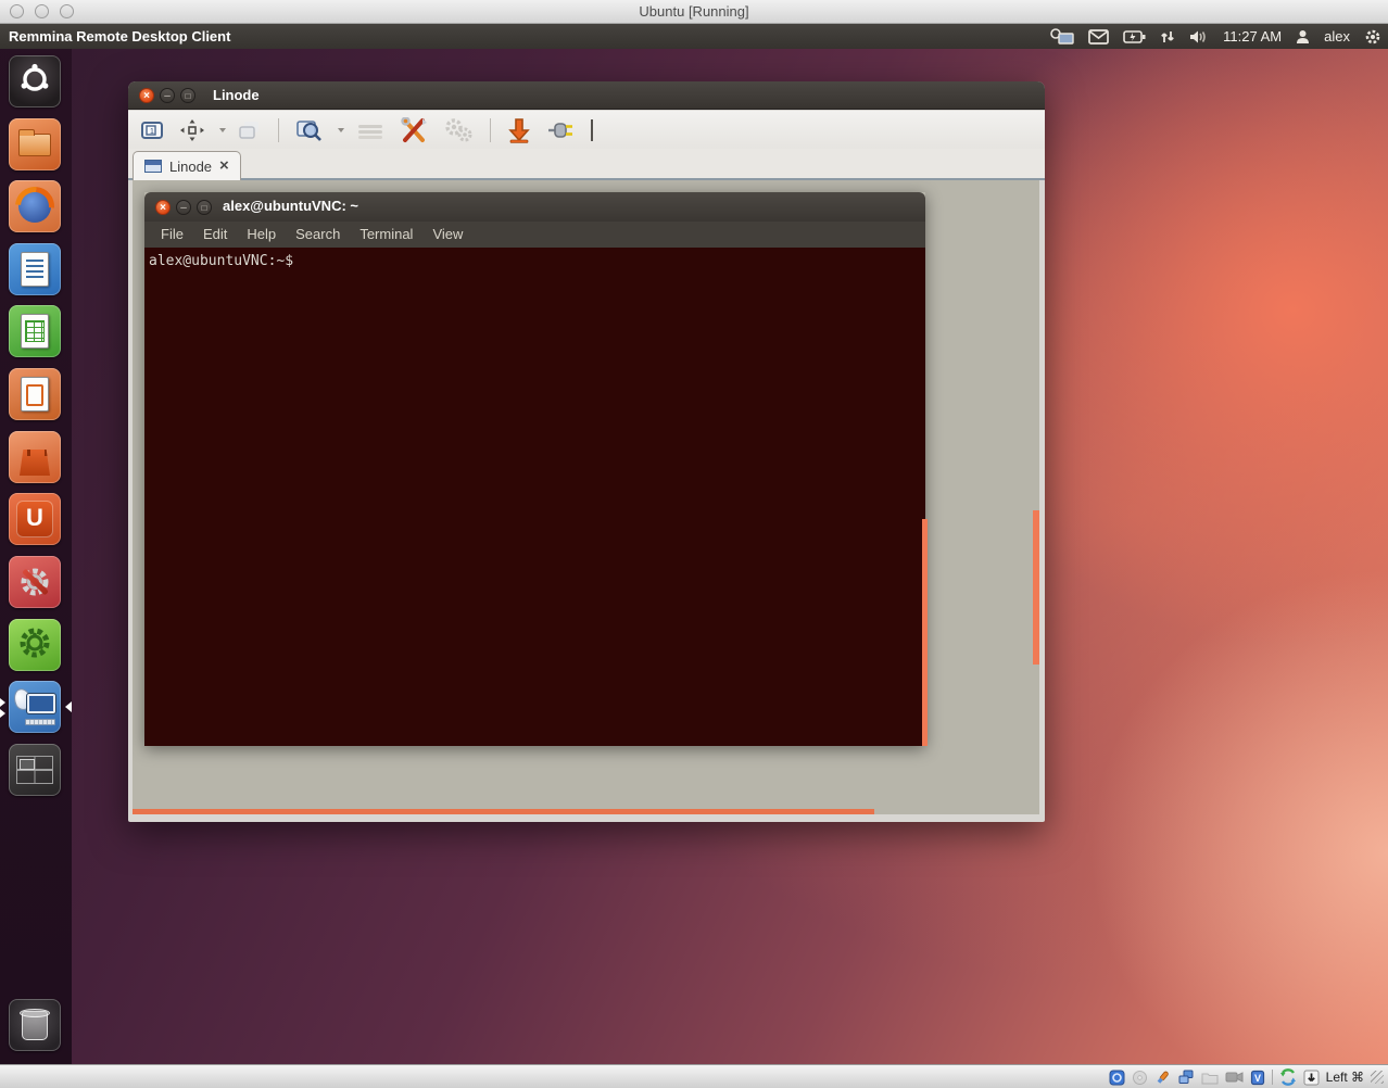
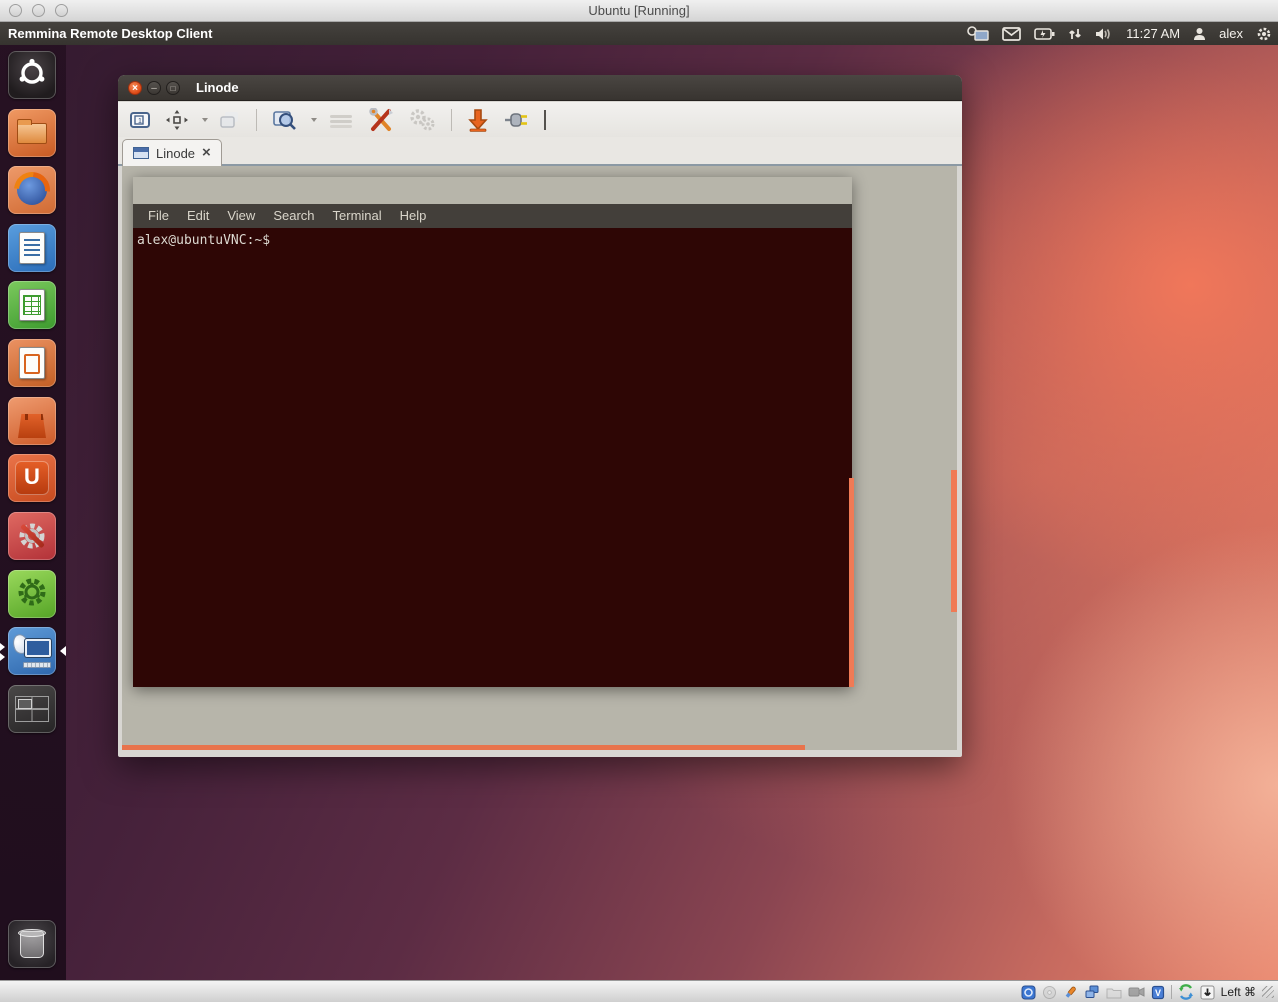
  Ubuntu [Running]
  Remmina Remote Desktop Client
  11:27 AM
  alex
  Linode
  Linode
- alex@ubuntuVNC: ~
  File
  Edit
- Help
+ View
  Search
  Terminal
- View
+ Help
  alex@ubuntuVNC:~$
  V
  Left ⌘
